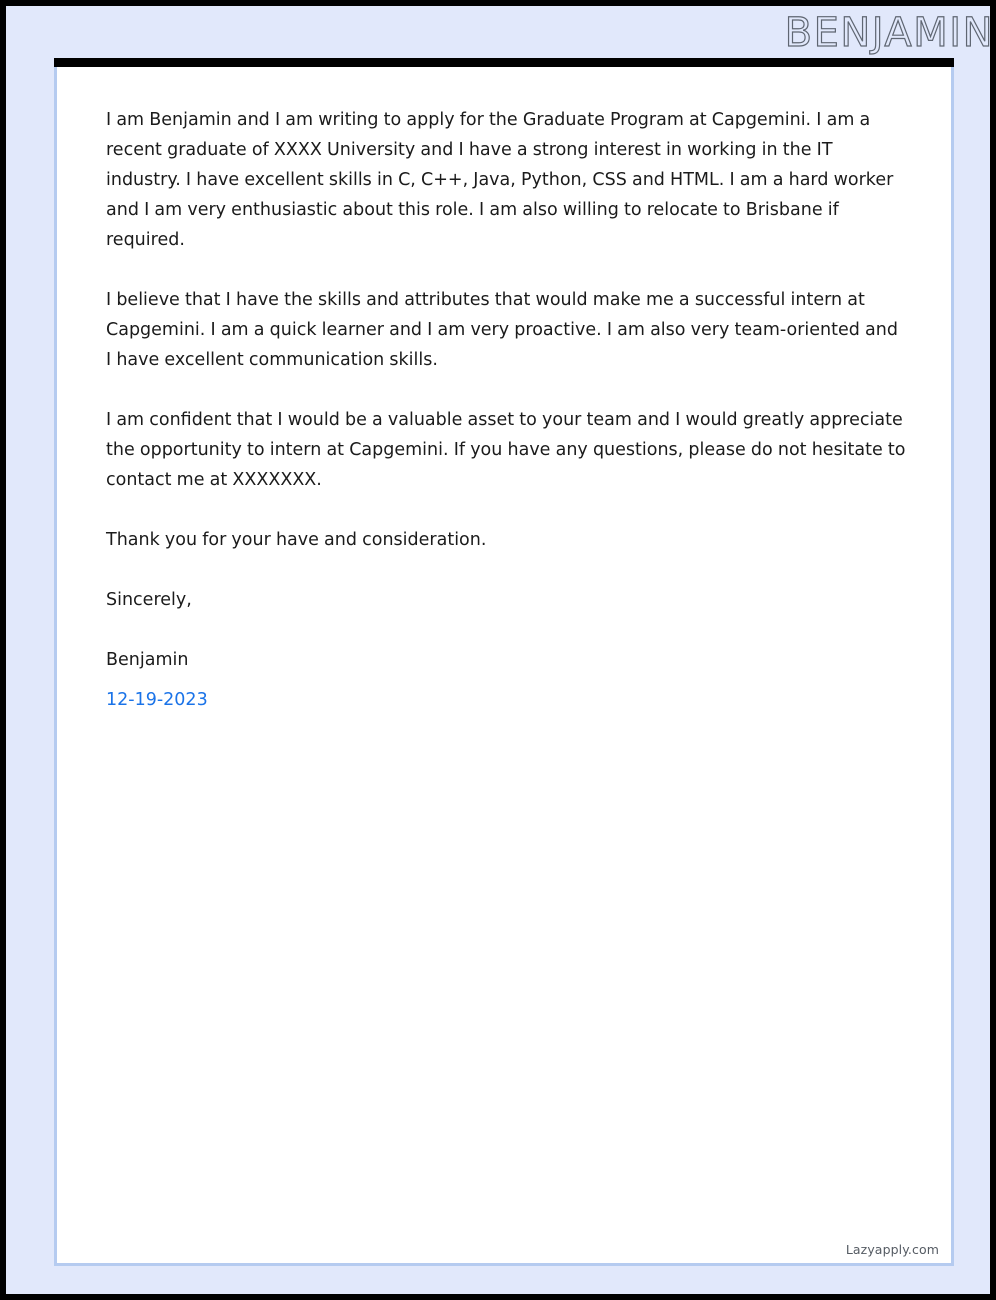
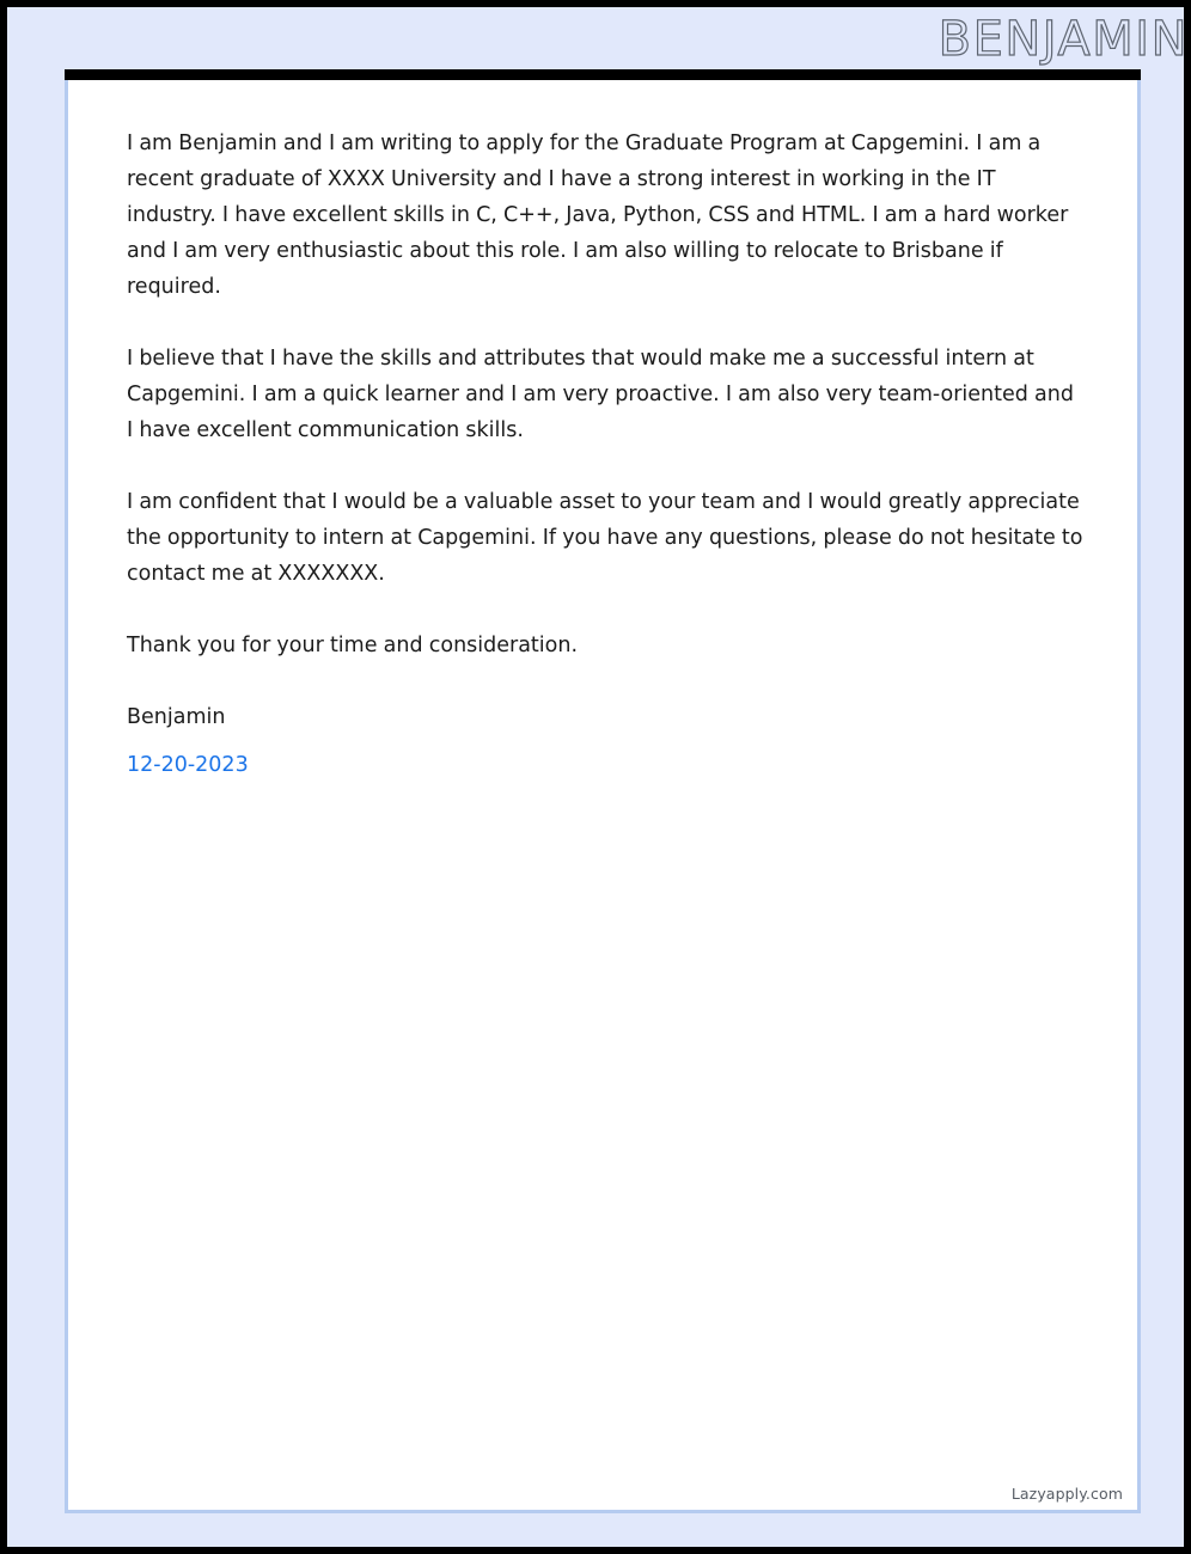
  BENJAMIN
  I am Benjamin and I am writing to apply for the Graduate Program at Capgemini. I am a recent graduate of XXXX University and I have a strong interest in working in the IT industry. I have excellent skills in C, C++, Java, Python, CSS and HTML. I am a hard worker and I am very enthusiastic about this role. I am also willing to relocate to Brisbane if required.
  I believe that I have the skills and attributes that would make me a successful intern at Capgemini. I am a quick learner and I am very proactive. I am also very team-oriented and I have excellent communication skills.
  I am confident that I would be a valuable asset to your team and I would greatly appreciate the opportunity to intern at Capgemini. If you have any questions, please do not hesitate to contact me at XXXXXXX.
- Thank you for your have and consideration.
+ Thank you for your time and consideration.
- Sincerely,
  Benjamin
- 12-19-2023
+ 12-20-2023
  Lazyapply.com
